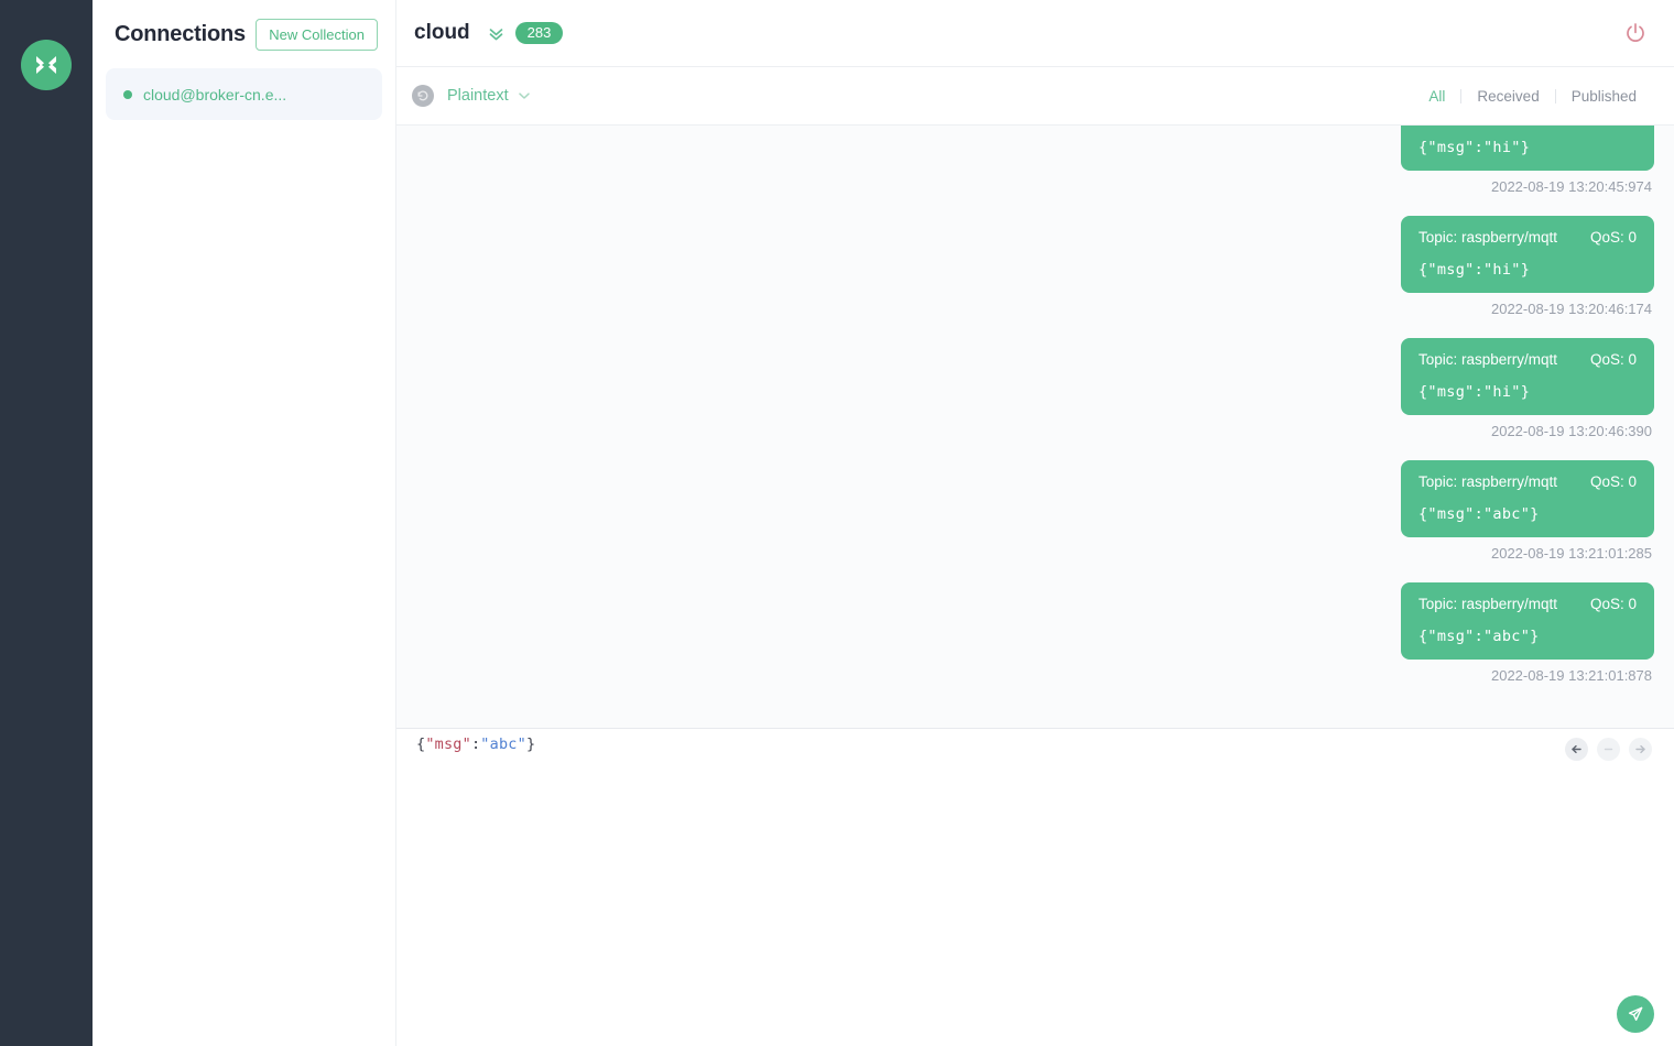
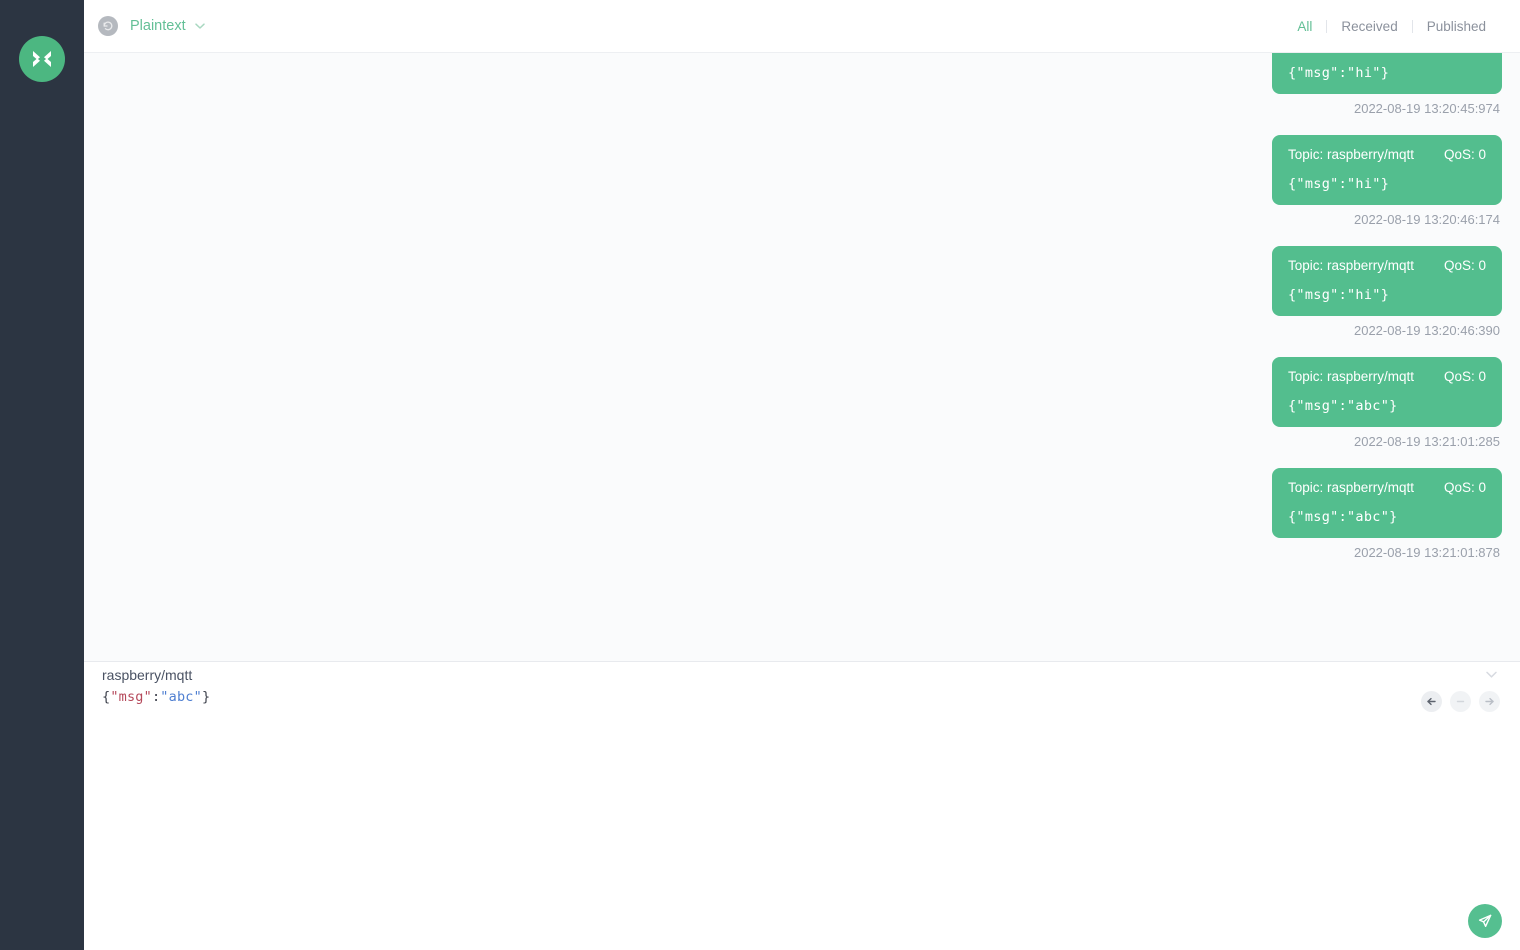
- Connections
- New Collection
- cloud@broker-cn.e...
- cloud
- 283
  Plaintext
  All
  Received
  Published
  {"msg":"hi"}
  2022-08-19 13:20:45:974
  Topic: raspberry/mqtt
  QoS: 0
  {"msg":"hi"}
  2022-08-19 13:20:46:174
  Topic: raspberry/mqtt
  QoS: 0
  {"msg":"hi"}
  2022-08-19 13:20:46:390
  Topic: raspberry/mqtt
  QoS: 0
  {"msg":"abc"}
  2022-08-19 13:21:01:285
  Topic: raspberry/mqtt
  QoS: 0
  {"msg":"abc"}
  2022-08-19 13:21:01:878
+ raspberry/mqtt
  {"msg":"abc"}
